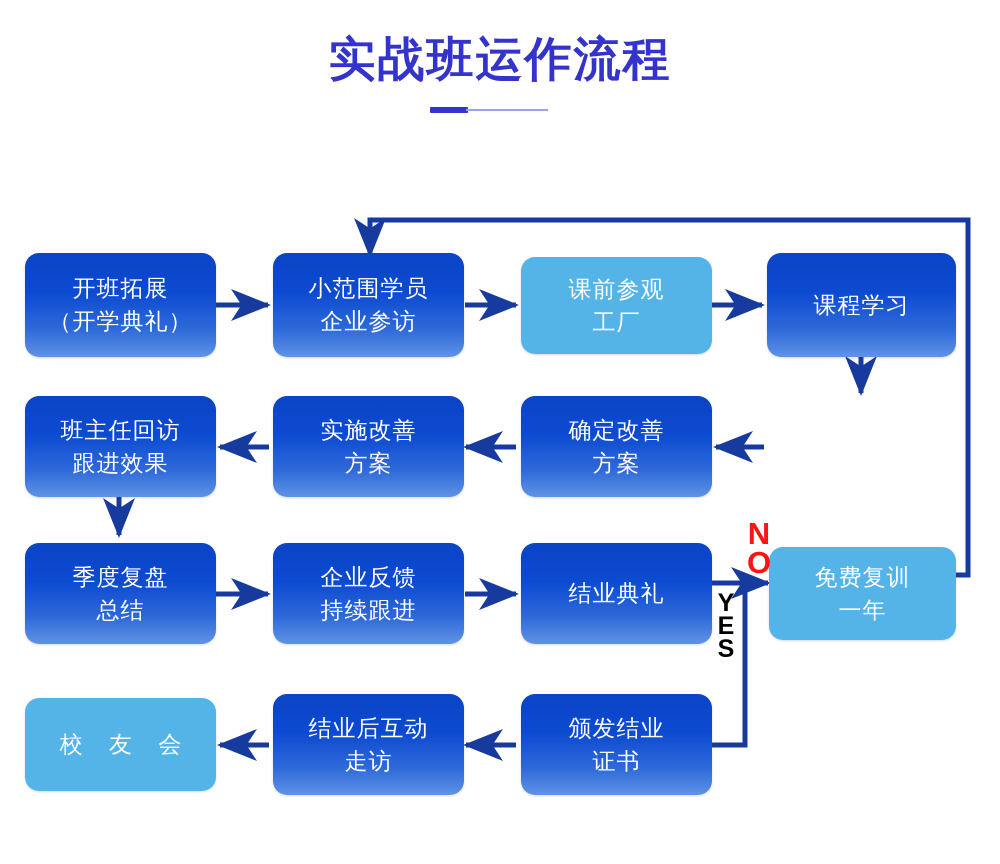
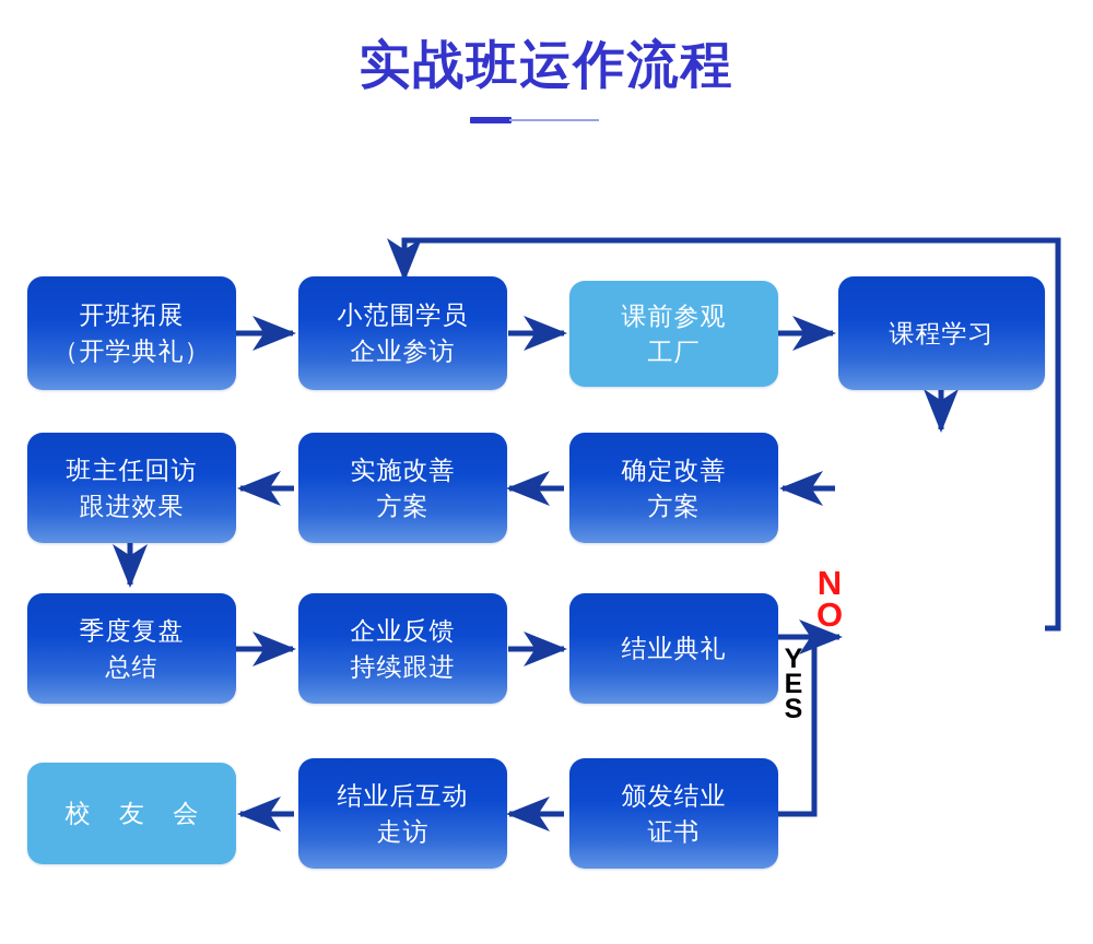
  实战班运作流程
  开班拓展
  （开学典礼）
  小范围学员
  企业参访
  课前参观
  工厂
  课程学习
  班主任回访
  跟进效果
  实施改善
  方案
  确定改善
  方案
  季度复盘
  总结
  企业反馈
  持续跟进
  结业典礼
- 免费复训
- 一年
  校 友 会
  结业后互动
  走访
  颁发结业
  证书
  N
  O
  Y
  E
  S
